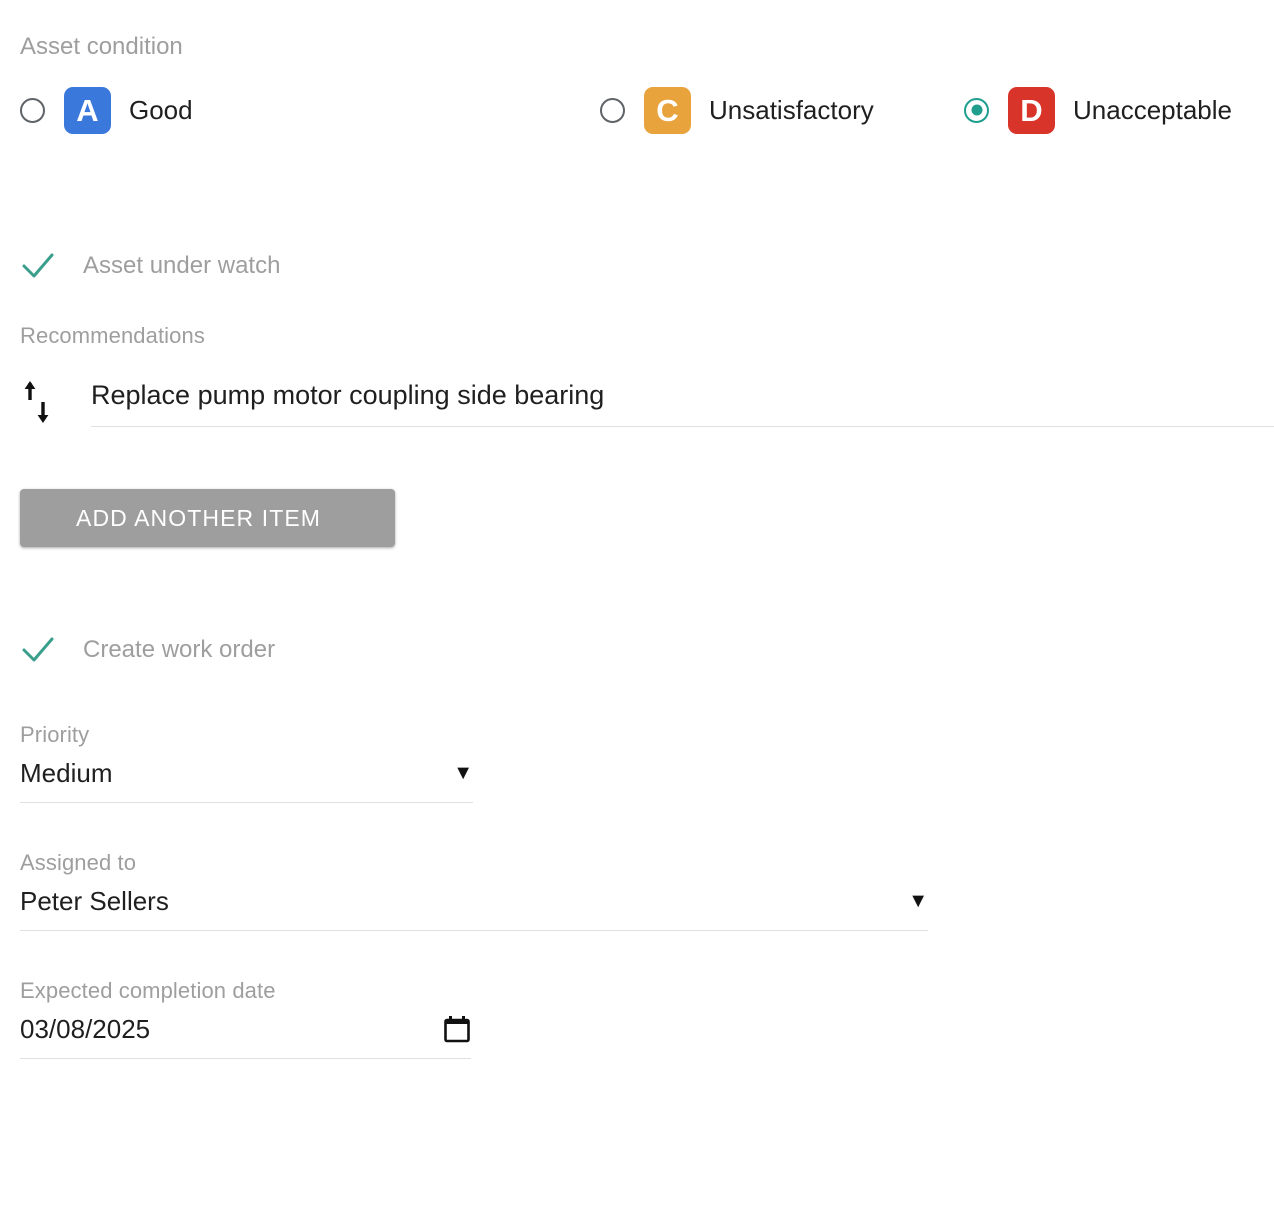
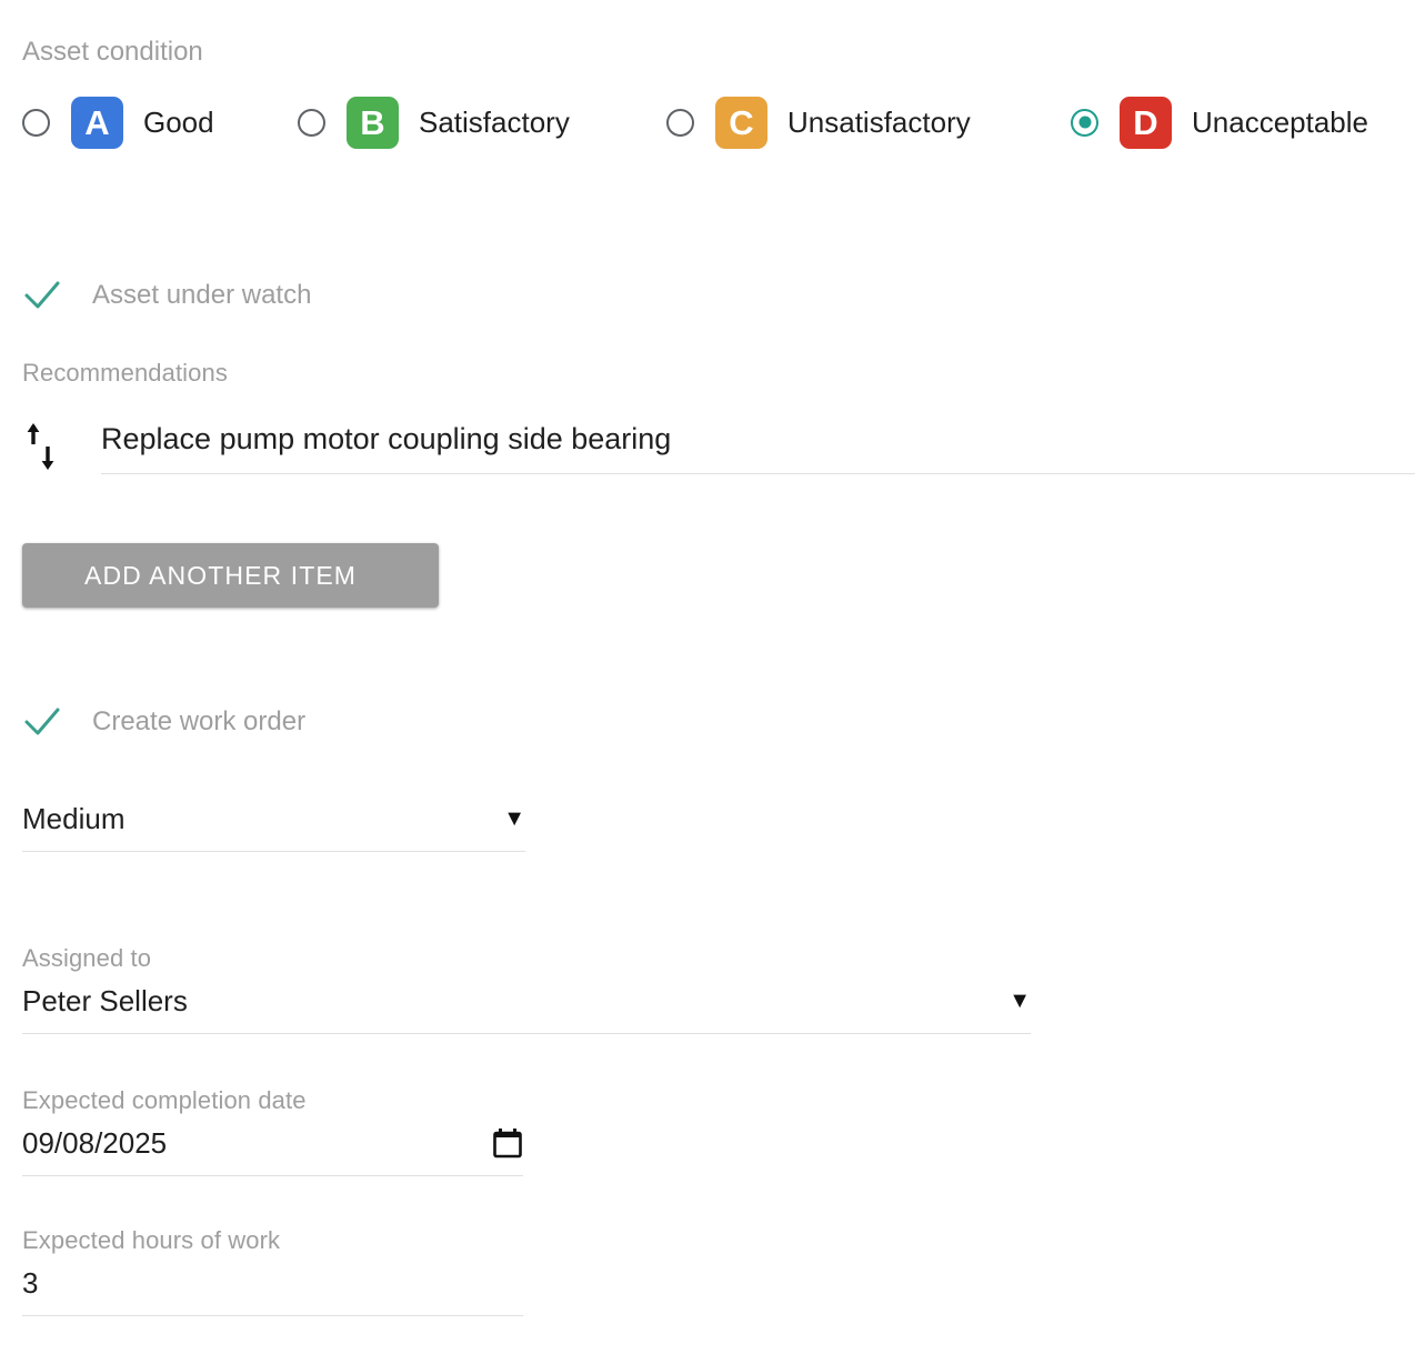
  Asset condition
  A
  Good
+ B
+ Satisfactory
  C
  Unsatisfactory
  D
  Unacceptable
  Asset under watch
  Recommendations
  Replace pump motor coupling side bearing
  ADD ANOTHER ITEM
  Create work order
- Priority
  Medium
  ▼
  Assigned to
  Peter Sellers
  ▼
  Expected completion date
- 03/08/2025
+ 09/08/2025
+ Expected hours of work
+ 3
